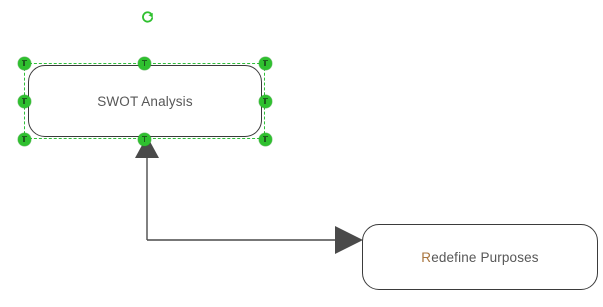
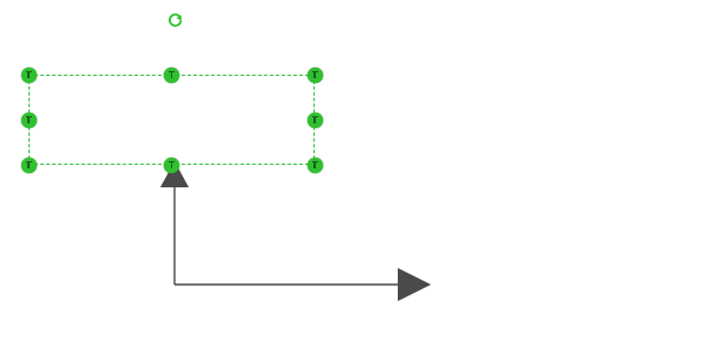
- SWOT Analysis
- Redefine Purposes
